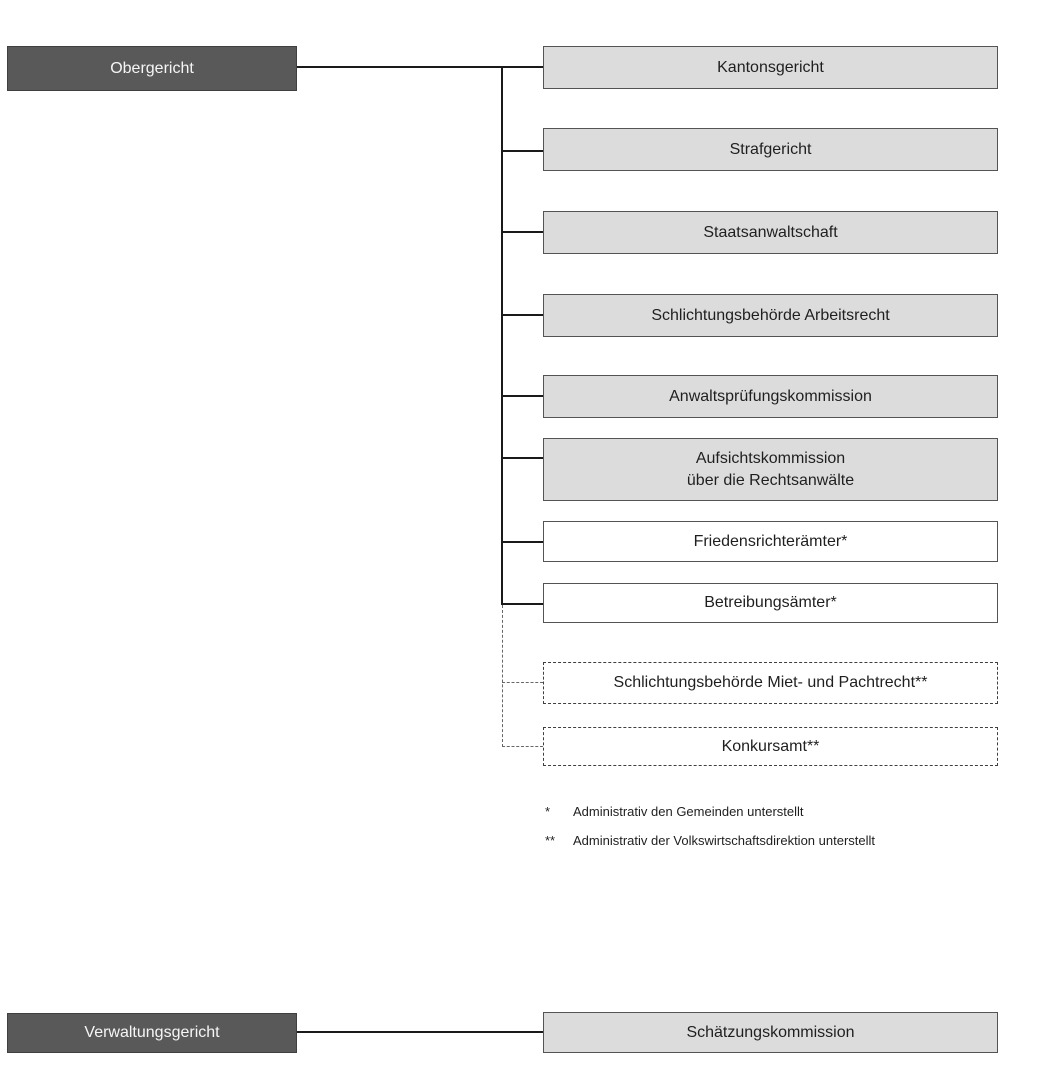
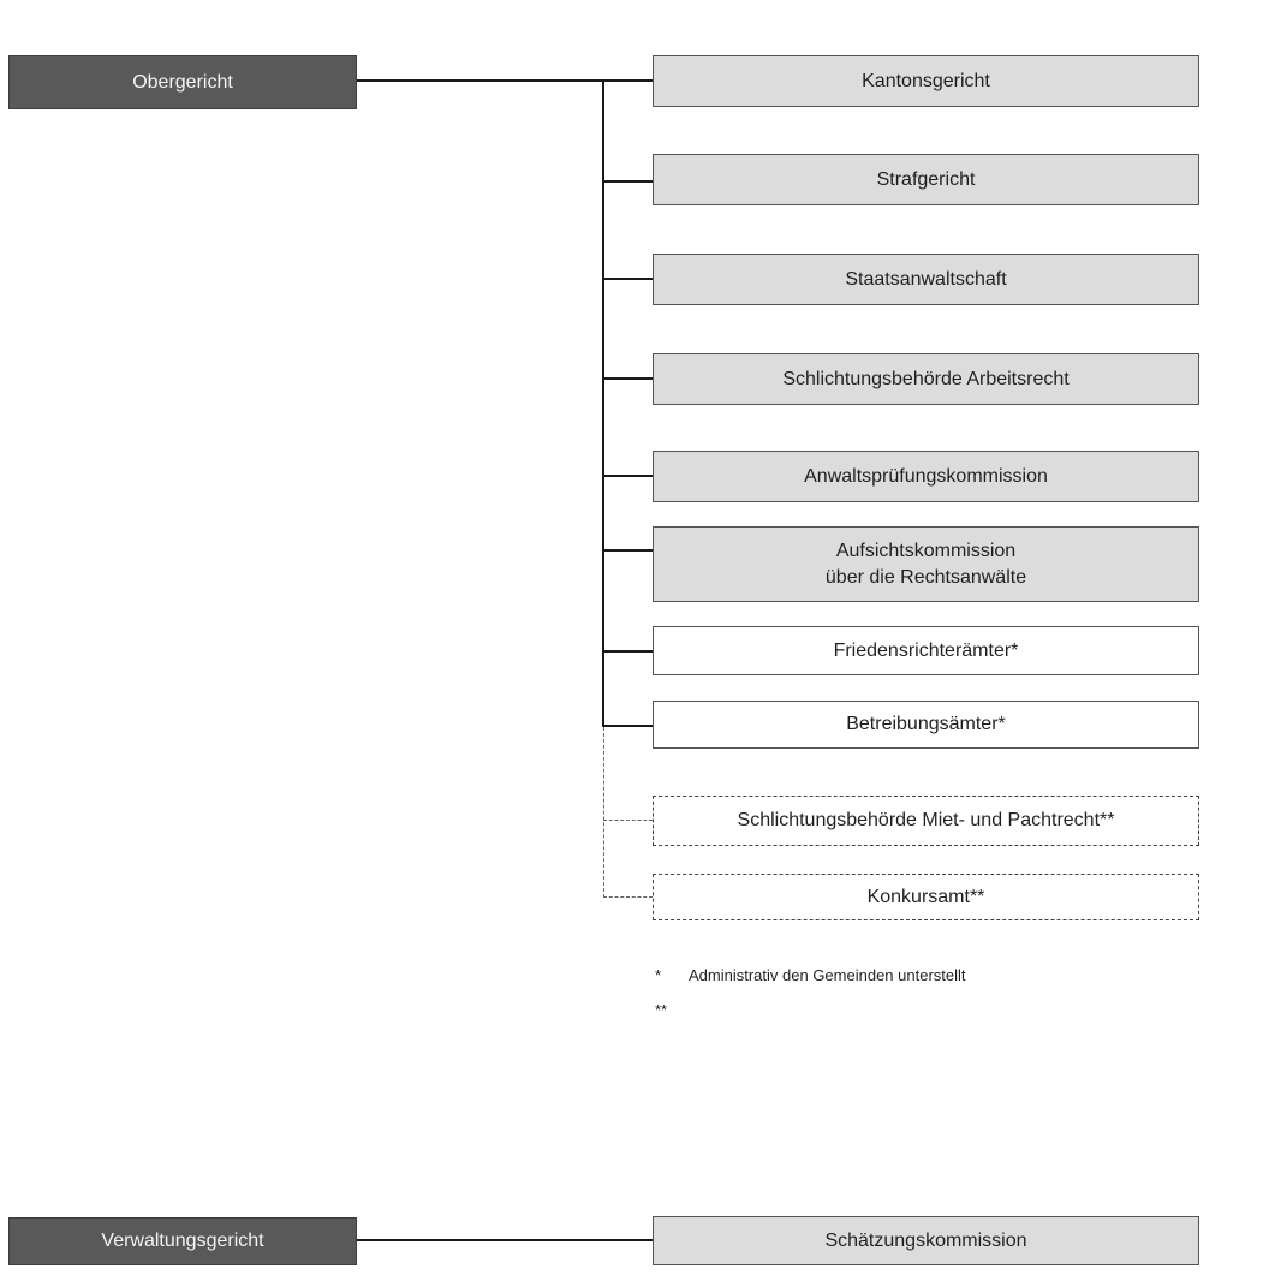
  Obergericht
  Verwaltungsgericht
  Kantonsgericht
  Strafgericht
  Staatsanwaltschaft
  Schlichtungsbehörde Arbeitsrecht
  Anwaltsprüfungskommission
  Aufsichtskommission
  über die Rechtsanwälte
  Friedensrichterämter*
  Betreibungsämter*
  Schlichtungsbehörde Miet- und Pachtrecht**
  Konkursamt**
  Schätzungskommission
  *
  Administrativ den Gemeinden unterstellt
  **
- Administrativ der Volkswirtschaftsdirektion unterstellt
